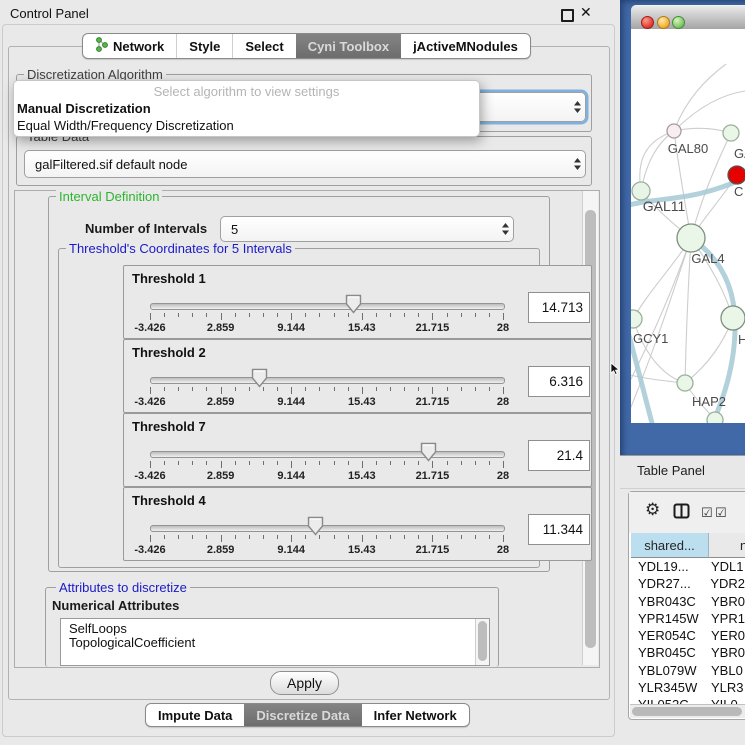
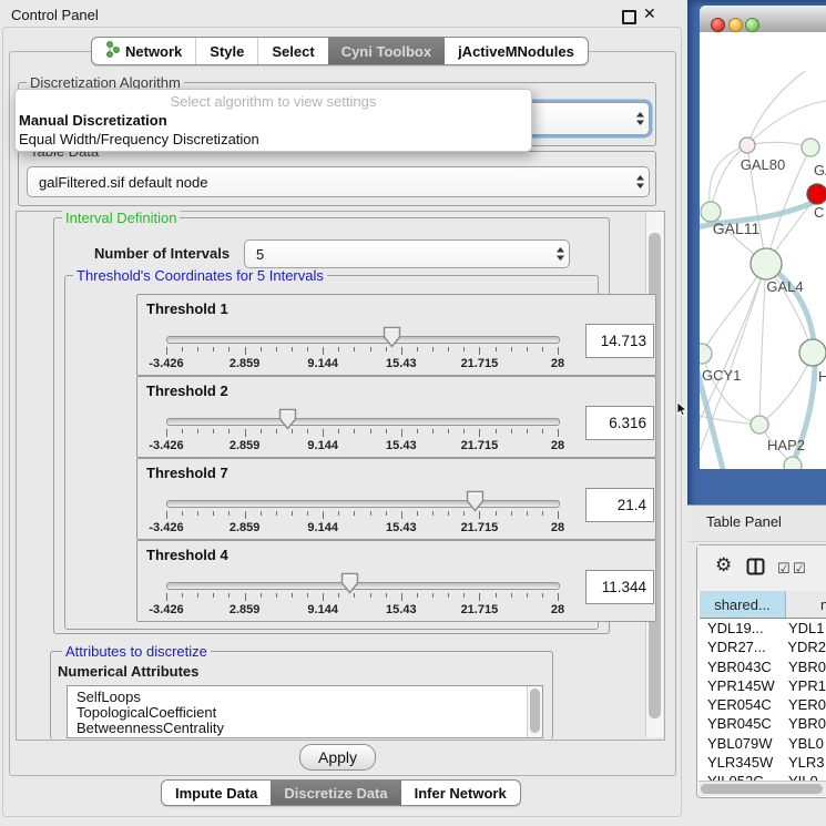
  Control Panel
  ✕
  Network
  Style
  Select
  Cyni Toolbox
  jActiveMNodules
  Discretization Algorithm
  Select algorithm to view settings
  Manual Discretization
  Equal Width/Frequency Discretization
  galFiltered.sif default node
  Interval Definition
  Number of Intervals
  5
  Threshold 1
  -3.426
  2.859
  9.144
  15.43
  21.715
  28
  14.713
  Threshold 2
  -3.426
  2.859
  9.144
  15.43
  21.715
  28
  6.316
  Threshold 7
  -3.426
  2.859
  9.144
  15.43
  21.715
  28
  21.4
  Threshold 4
  -3.426
  2.859
  9.144
  15.43
  21.715
  28
  11.344
  Threshold's Coordinates for 5 Intervals
  Attributes to discretize
  Numerical Attributes
  SelfLoops
  TopologicalCoefficient
+ BetweennessCentrality
  Apply
  Impute Data
  Discretize Data
  Infer Network
  GAL80
  C
  GAL11
  GAL4
  GCY1
  H
  HAP2
  Table Panel
  ⚙
  ☑
  ☑
  shared...
  YDL19...
  YDL1
  YDR27...
  YDR2
  YBR043C
  YBR0
  YPR145W
  YPR1
  YER054C
  YER0
  YBR045C
  YBR0
  YBL079W
  YBL0
  YLR345W
  YLR3
